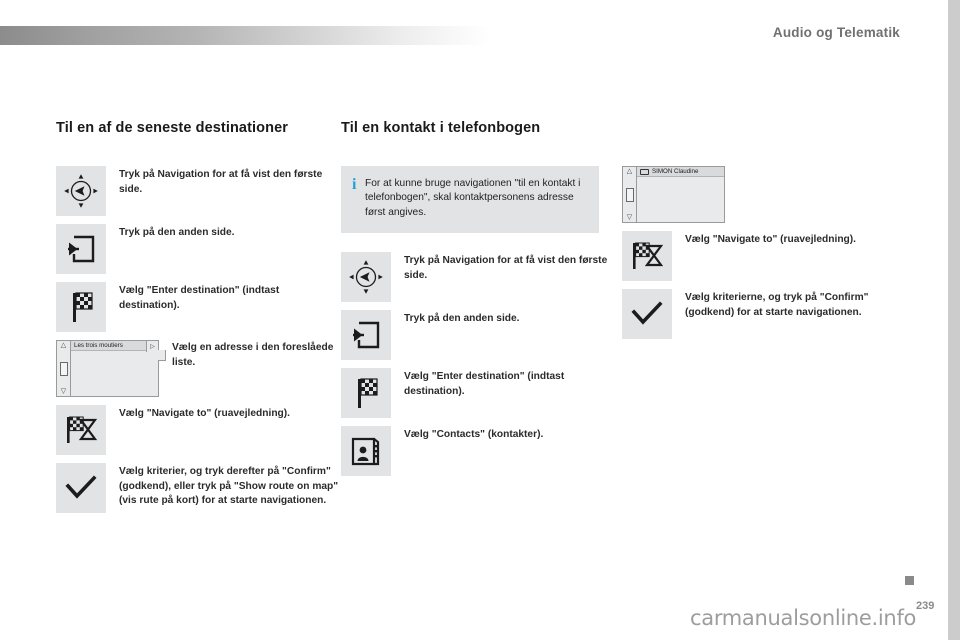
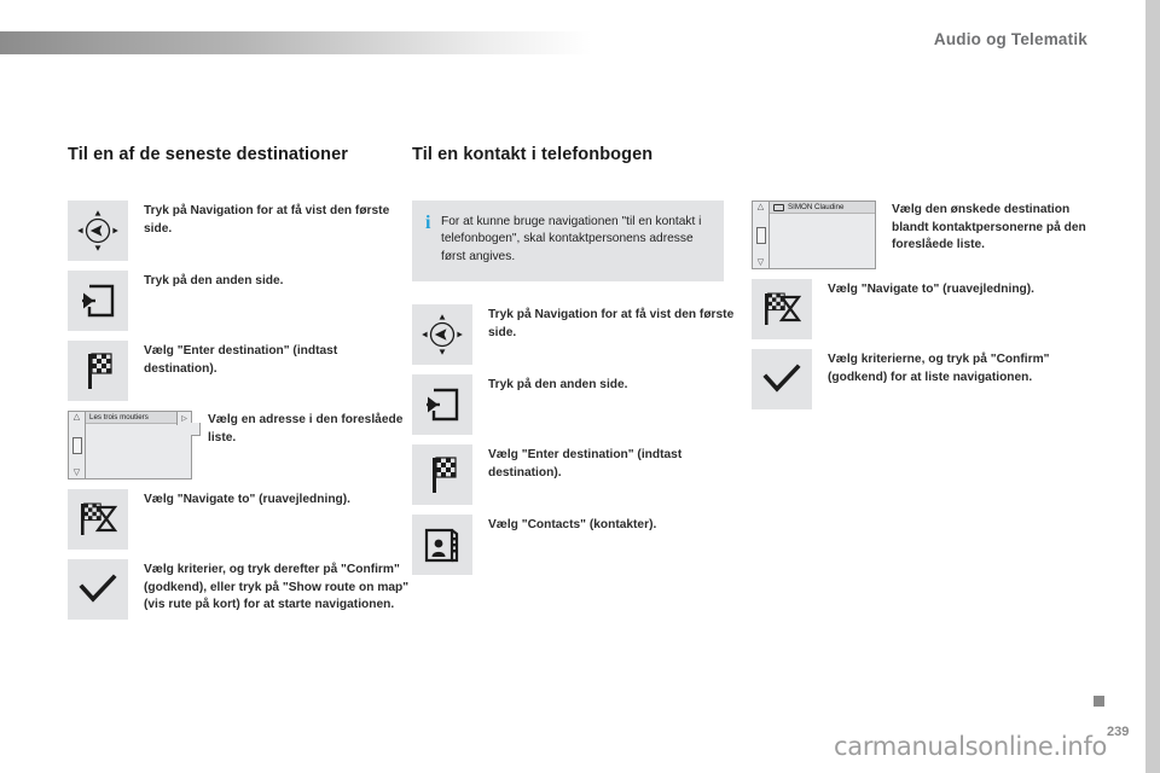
  Audio og Telematik
  Til en af de seneste destinationer
  Tryk på Navigation for at få vist den første side.
  Tryk på den anden side.
  Vælg "Enter destination" (indtast destination).
  Vælg en adresse i den foreslåede liste.
  Vælg "Navigate to" (ruavejledning).
  Vælg kriterier, og tryk derefter på "Confirm" (godkend), eller tryk på "Show route on map" (vis rute på kort) for at starte navigationen.
  Til en kontakt i telefonbogen
  i
  For at kunne bruge navigationen "til en kontakt i telefonbogen", skal kontaktpersonens adresse først angives.
  Tryk på Navigation for at få vist den første side.
  Tryk på den anden side.
  Vælg "Enter destination" (indtast destination).
  Vælg "Contacts" (kontakter).
+ Vælg den ønskede destination blandt kontaktpersonerne på den foreslåede liste.
  Vælg "Navigate to" (ruavejledning).
- Vælg kriterierne, og tryk på "Confirm" (godkend) for at starte navigationen.
+ Vælg kriterierne, og tryk på "Confirm" (godkend) for at liste navigationen.
  239
  carmanualsonline.info
